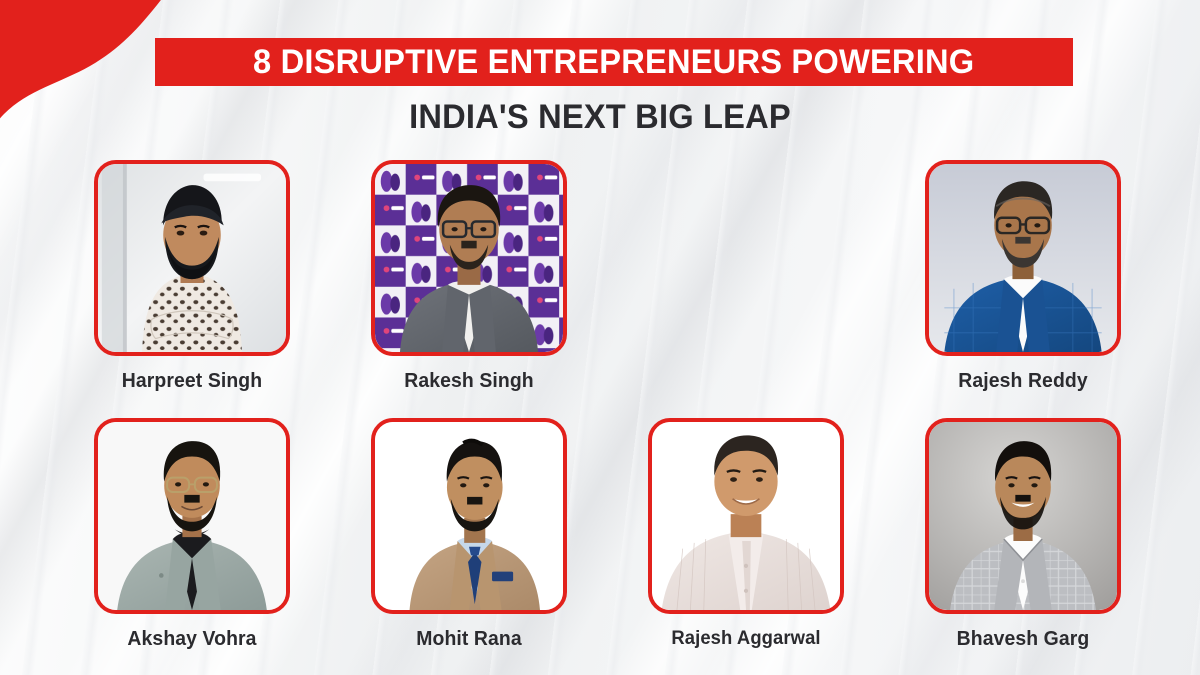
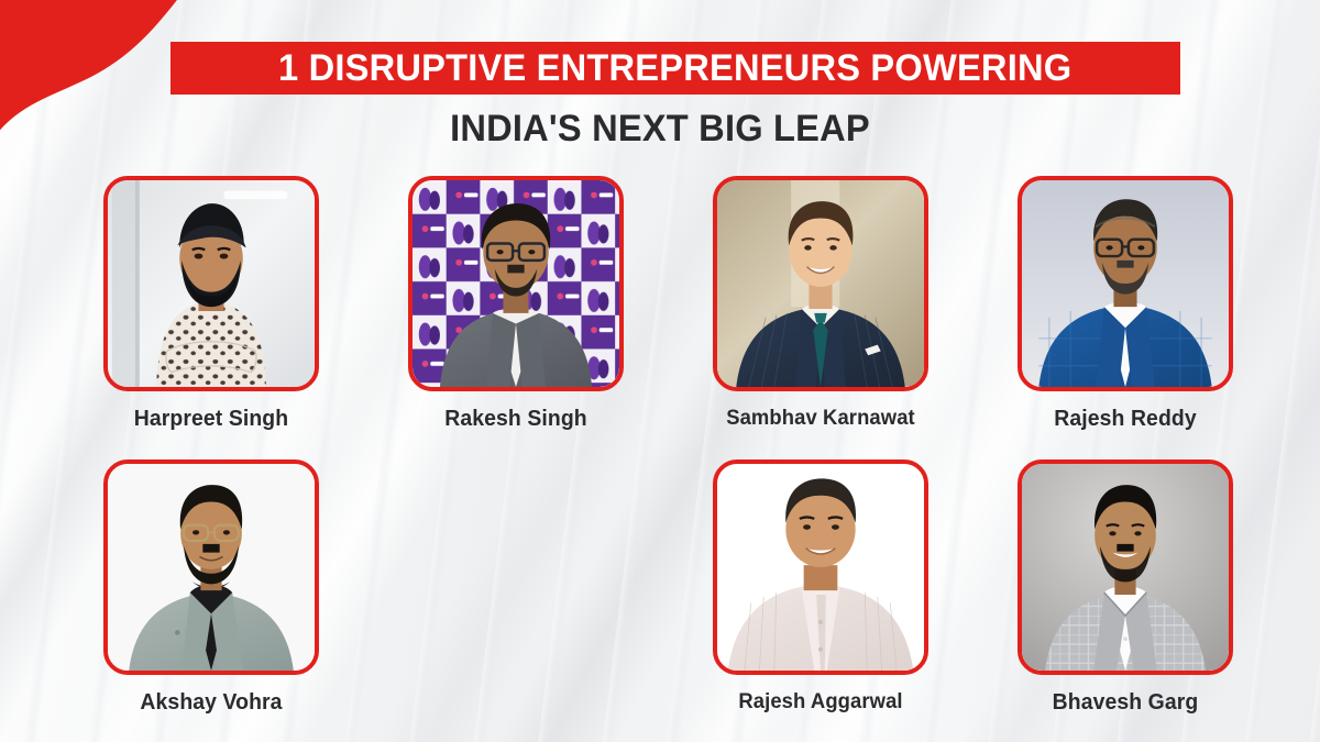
- 8 DISRUPTIVE ENTREPRENEURS POWERING
+ 1 DISRUPTIVE ENTREPRENEURS POWERING
  INDIA'S NEXT BIG LEAP
  Harpreet Singh
  Rakesh Singh
+ Sambhav Karnawat
  Rajesh Reddy
  Akshay Vohra
- Mohit Rana
  Rajesh Aggarwal
  Bhavesh Garg
